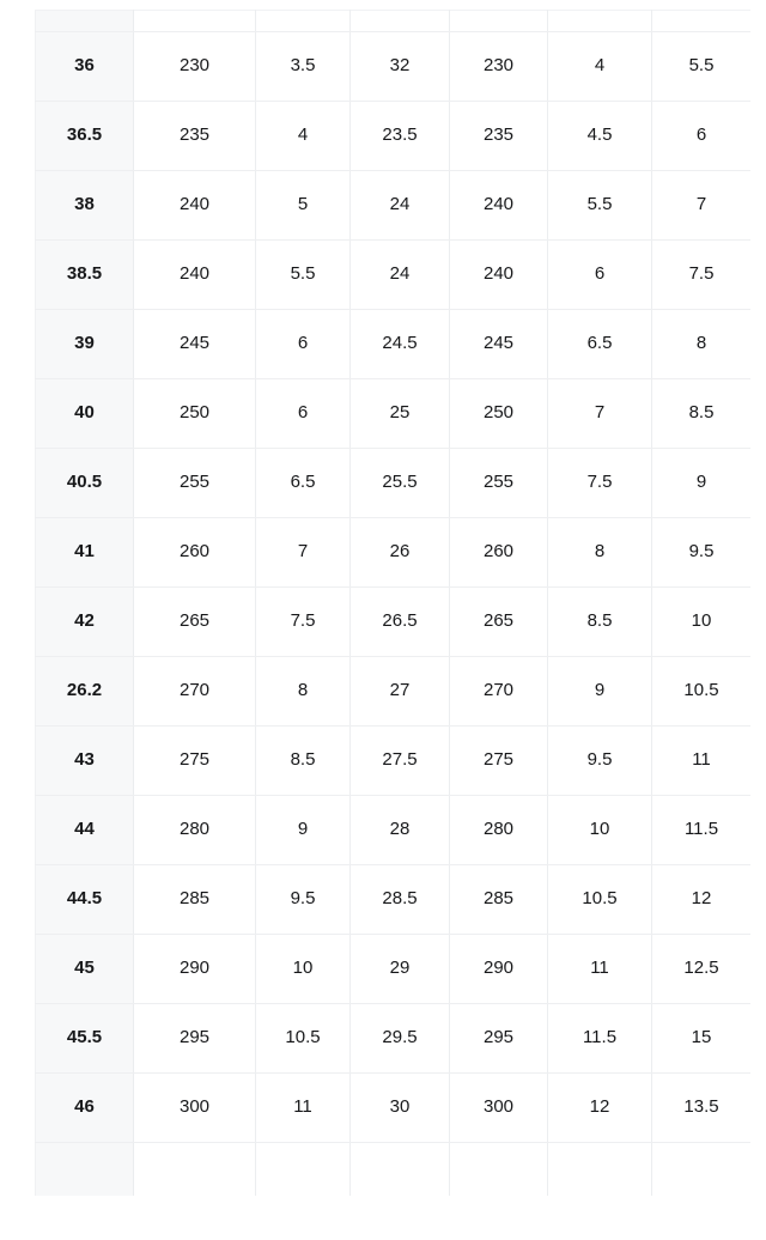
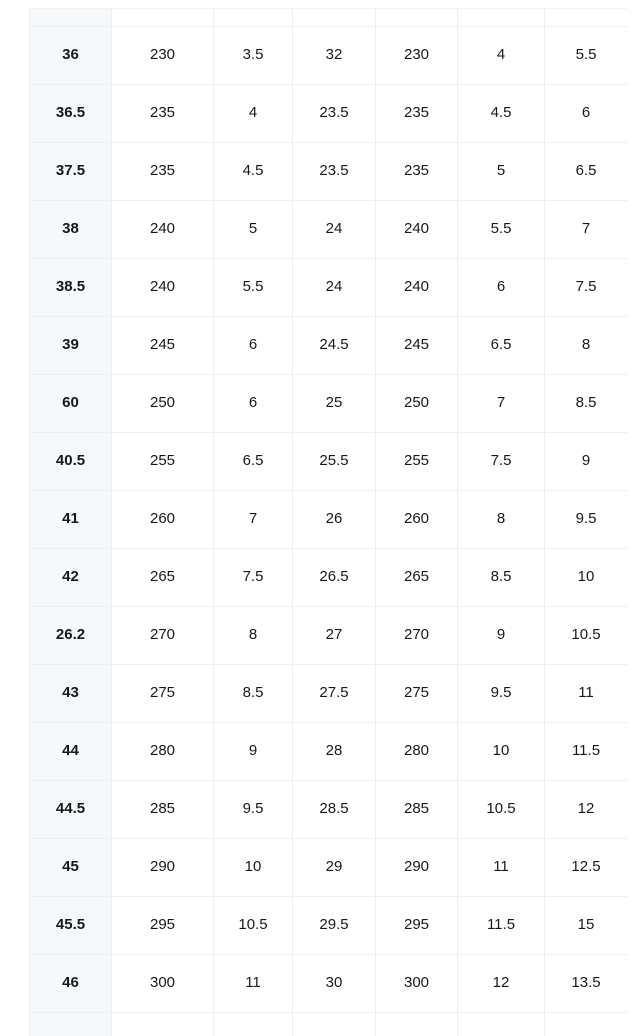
  36	230	3.5	32	230	4	5.5
  36.5	235	4	23.5	235	4.5	6
+ 37.5	235	4.5	23.5	235	5	6.5
  38	240	5	24	240	5.5	7
  38.5	240	5.5	24	240	6	7.5
  39	245	6	24.5	245	6.5	8
- 40	250	6	25	250	7	8.5
+ 60	250	6	25	250	7	8.5
  40.5	255	6.5	25.5	255	7.5	9
  41	260	7	26	260	8	9.5
  42	265	7.5	26.5	265	8.5	10
  26.2	270	8	27	270	9	10.5
  43	275	8.5	27.5	275	9.5	11
  44	280	9	28	280	10	11.5
  44.5	285	9.5	28.5	285	10.5	12
  45	290	10	29	290	11	12.5
  45.5	295	10.5	29.5	295	11.5	15
  46	300	11	30	300	12	13.5
